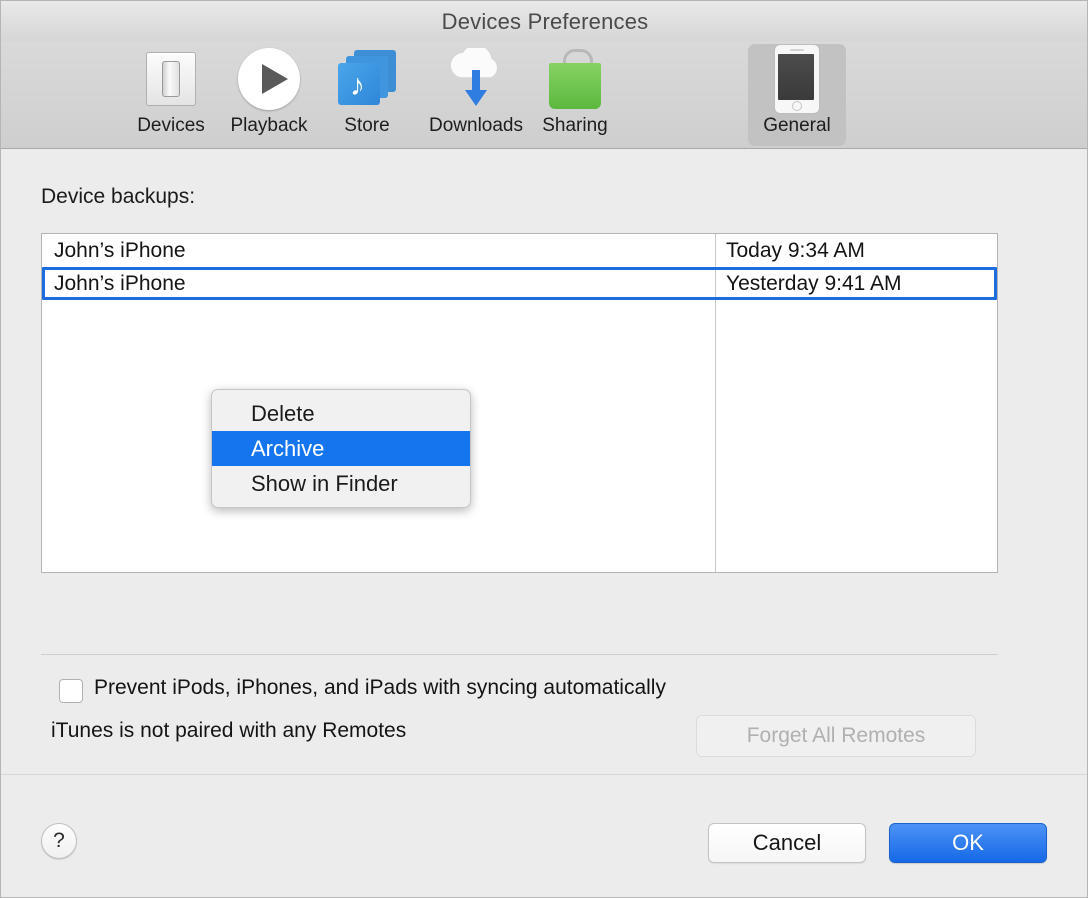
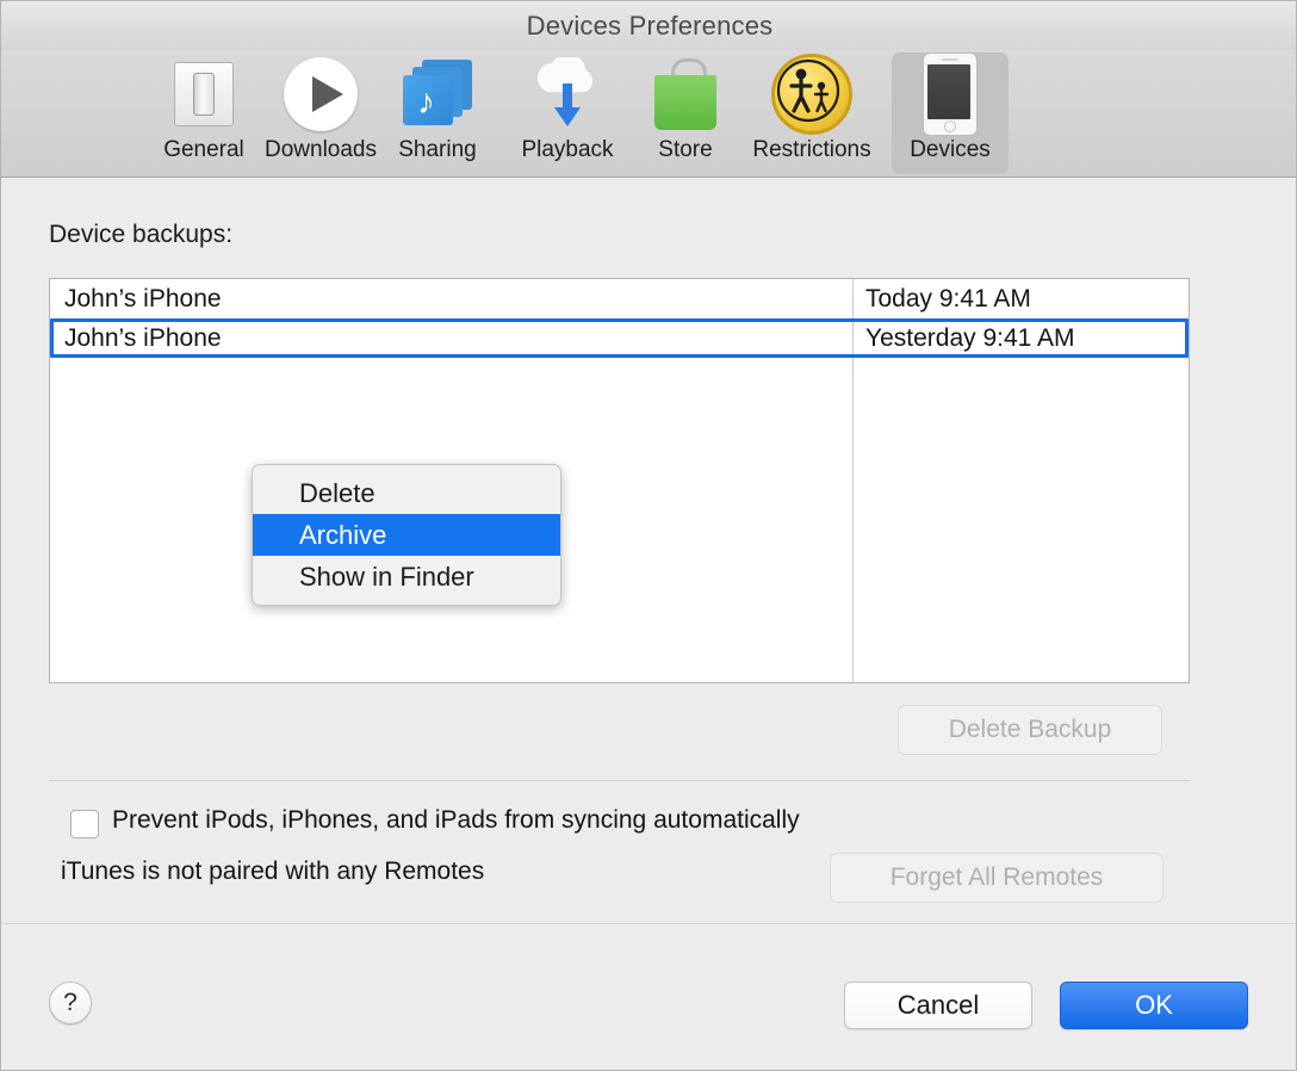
  Devices Preferences
- Devices
+ General
- Playback
+ Downloads
  ♪
- Store
+ Sharing
- Downloads
+ Playback
- Sharing
+ Store
+ Restrictions
- General
+ Devices
  Device backups:
  John’s iPhone
- Today 9:34 AM
+ Today 9:41 AM
  John’s iPhone
  Yesterday 9:41 AM
  Delete
  Archive
  Show in Finder
+ Delete Backup
- Prevent iPods, iPhones, and iPads with syncing automatically
+ Prevent iPods, iPhones, and iPads from syncing automatically
  iTunes is not paired with any Remotes
  Forget All Remotes
  ?
  Cancel
  OK
